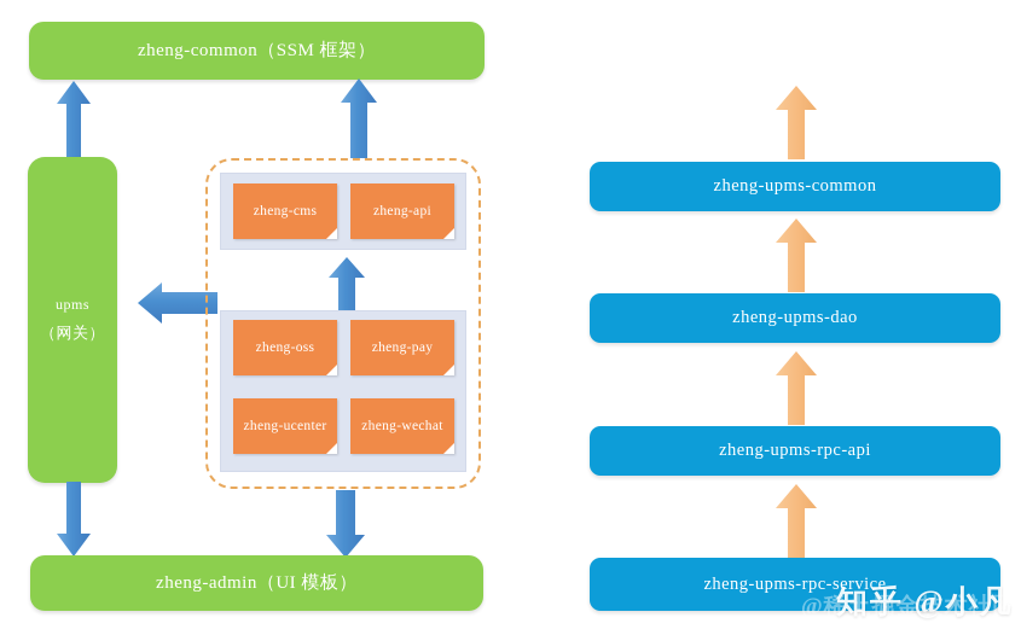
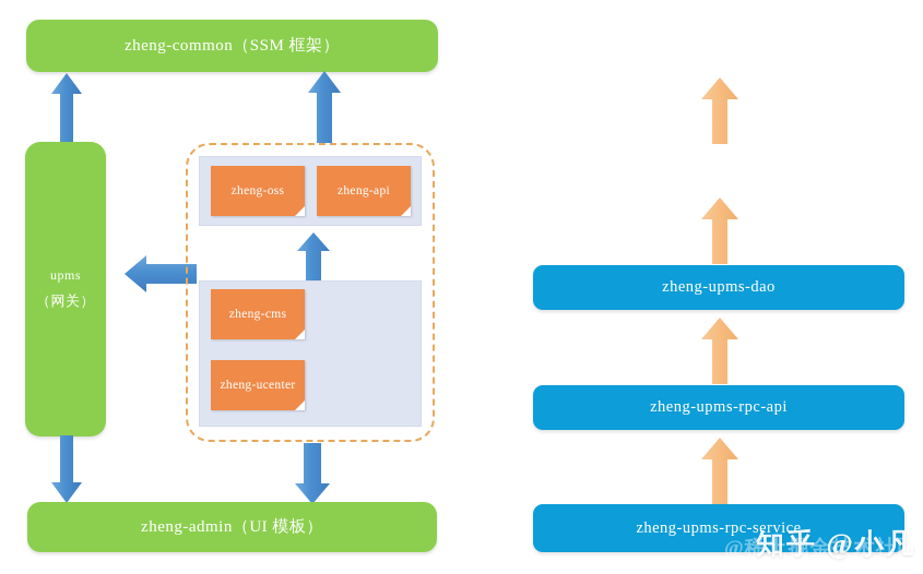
  zheng-common（SSM 框架）
  upms
  （网关）
- zheng-cms
+ zheng-oss
  zheng-api
- zheng-oss
+ zheng-cms
- zheng-pay
  zheng-ucenter
- zheng-wechat
  zheng-admin（UI 模板）
- zheng-upms-common
  zheng-upms-dao
  zheng-upms-rpc-api
  zheng-upms-rpc-service
  @稀土掘金技术社区
  知乎 @小凡
